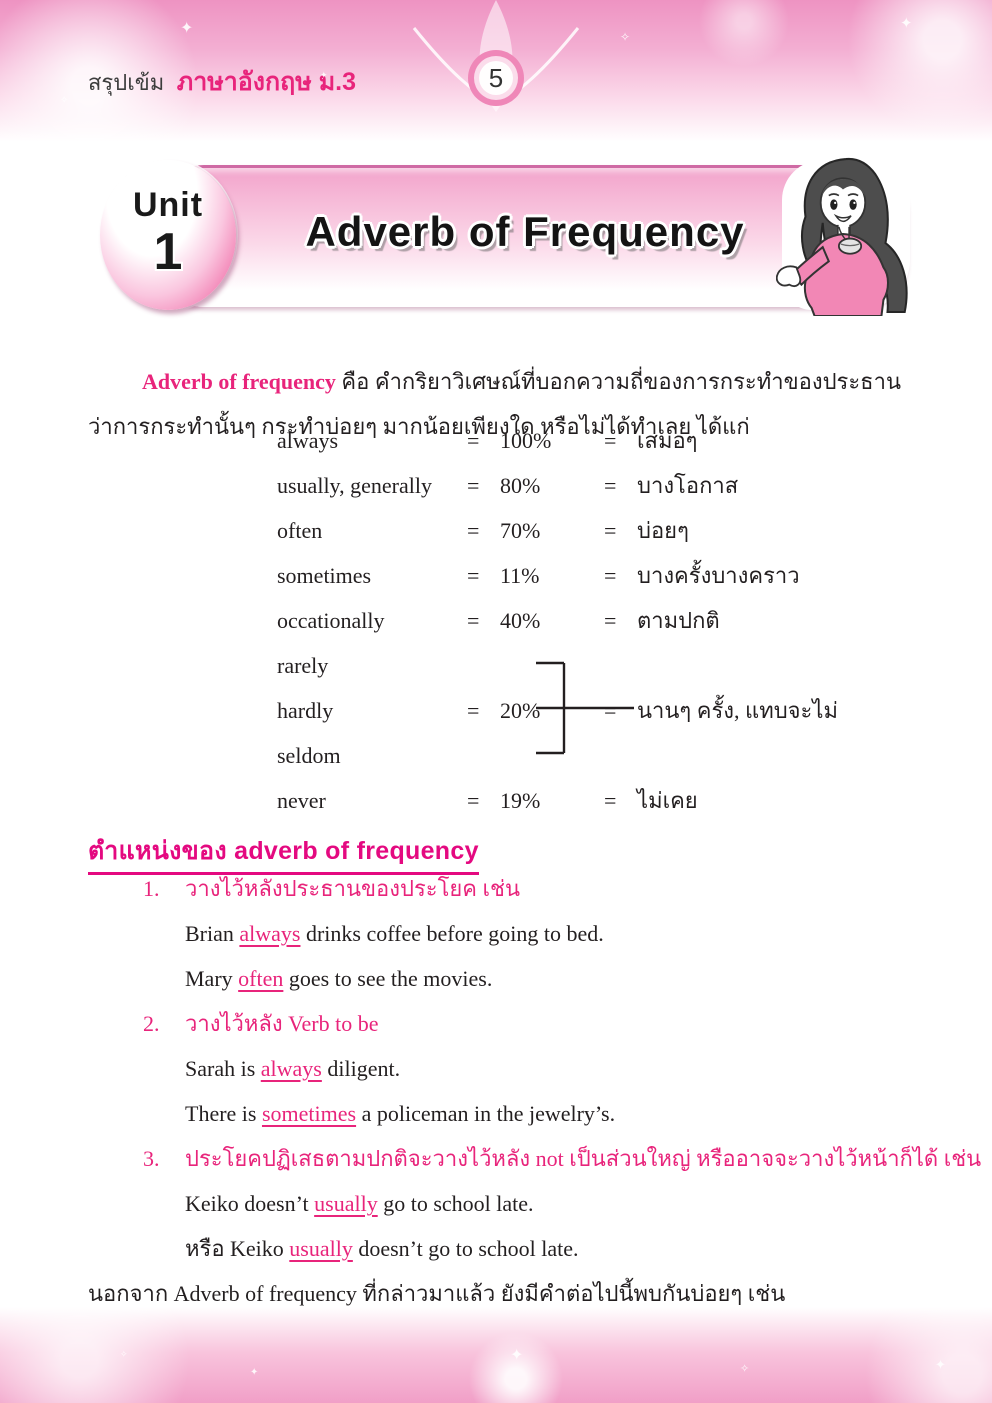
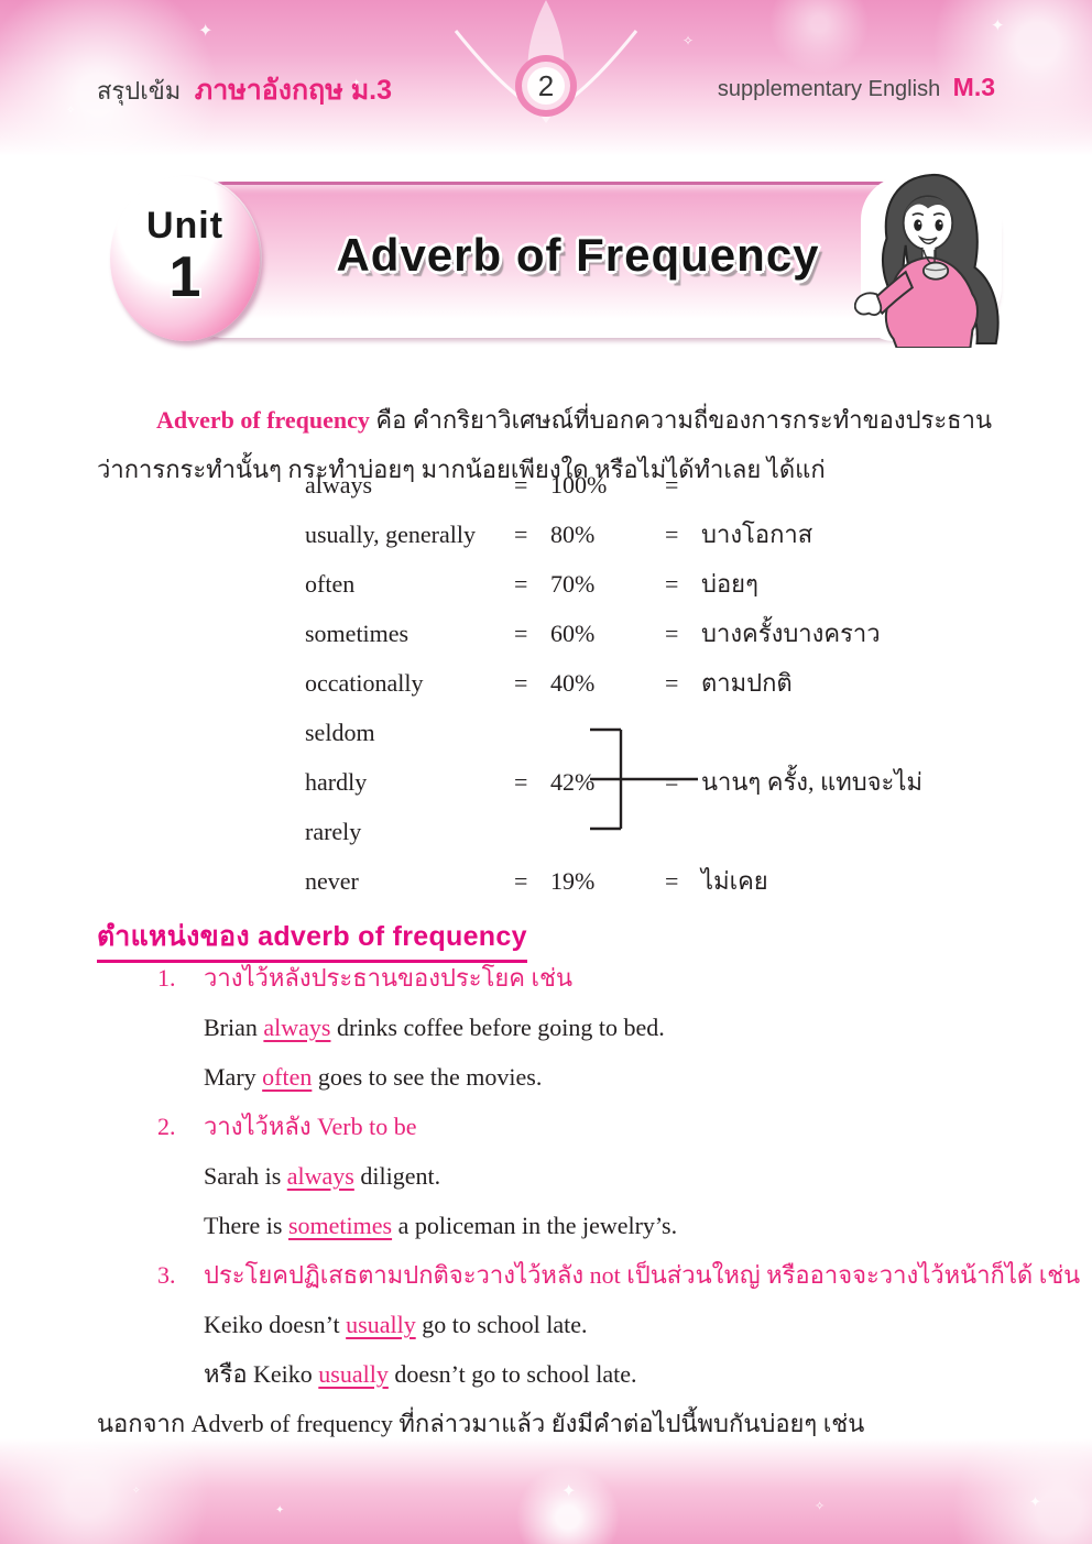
- 5
+ 2
  สรุปเข้ม ภาษาอังกฤษ ม.3
+ supplementary English M.3
  ✦
  ✧
  ✦
  ✦
  Unit
  1
  Adverb of Frequency
  Adverb of frequency คือ คำกริยาวิเศษณ์ที่บอกความถี่ของการกระทำของประธานว่าการกระทำนั้นๆ กระทำบ่อยๆ มากน้อยเพียงใด หรือไม่ได้ทำเลย ได้แก่
  always
  =
  100%
  =
- เสมอๆ
  usually, generally
  =
  80%
  =
  บางโอกาส
  often
  =
  70%
  =
  บ่อยๆ
  sometimes
  =
- 11%
+ 60%
  =
  บางครั้งบางคราว
  occationally
  =
  40%
  =
  ตามปกติ
- rarely
+ seldom
  hardly
  =
- 20%
+ 42%
  =
  นานๆ ครั้ง, แทบจะไม่
- seldom
+ rarely
  never
  =
  19%
  =
  ไม่เคย
  ตำแหน่งของ adverb of frequency
  1. วางไว้หลังประธานของประโยค เช่น
  Brian always drinks coffee before going to bed.
  Mary often goes to see the movies.
  2. วางไว้หลัง Verb to be
  Sarah is always diligent.
  There is sometimes a policeman in the jewelry’s.
  3. ประโยคปฏิเสธตามปกติจะวางไว้หลัง not เป็นส่วนใหญ่ หรืออาจจะวางไว้หน้าก็ได้ เช่น
  Keiko doesn’t usually go to school late.
  หรือ Keiko usually doesn’t go to school late.
  นอกจาก Adverb of frequency ที่กล่าวมาแล้ว ยังมีคำต่อไปนี้พบกันบ่อยๆ เช่น
  ✦
  ✧
  ✦
  ✦
